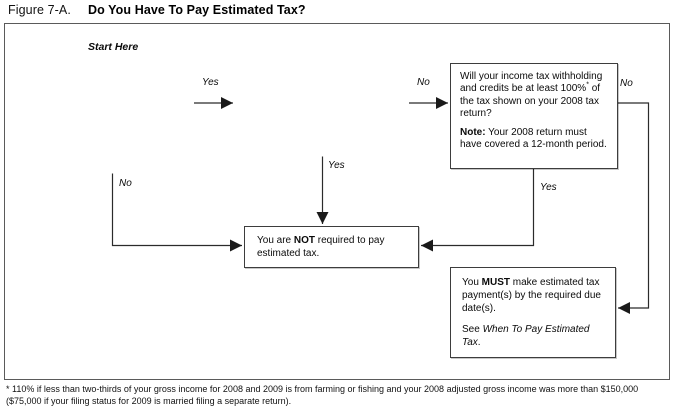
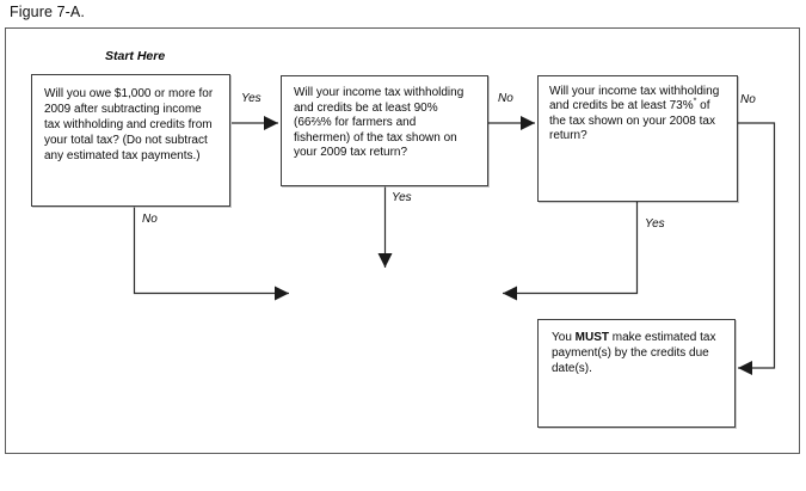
  Figure 7-A.
- Do You Have To Pay Estimated Tax?
  Start Here
+ Will you owe $1,000 or more for 2009 after subtracting income tax withholding and credits from your total tax? (Do not subtract any estimated tax payments.)
+ Will your income tax withholding and credits be at least 90% (66⅔% for farmers and fishermen) of the tax shown on your 2009 tax return?
- Will your income tax withholding and credits be at least 100% of the tax shown on your 2008 tax return?
+ Will your income tax withholding and credits be at least 73% of the tax shown on your 2008 tax return?
- Note: Your 2008 return must have covered a 12-month period.
- You are NOT required to pay estimated tax.
- You MUST make estimated tax payment(s) by the required due date(s).
+ You MUST make estimated tax payment(s) by the credits due date(s).
- See When To Pay Estimated Tax.
  Yes
  No
  No
  No
  Yes
  Yes
- * 110% if less than two-thirds of your gross income for 2008 and 2009 is from farming or fishing and your 2008 adjusted gross income was more than $150,000 ($75,000 if your filing status for 2009 is married filing a separate return).
